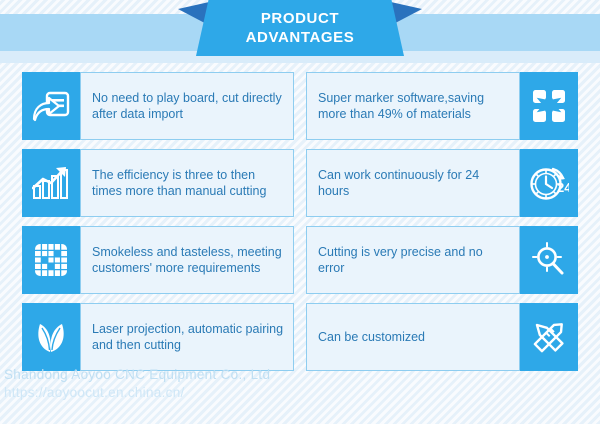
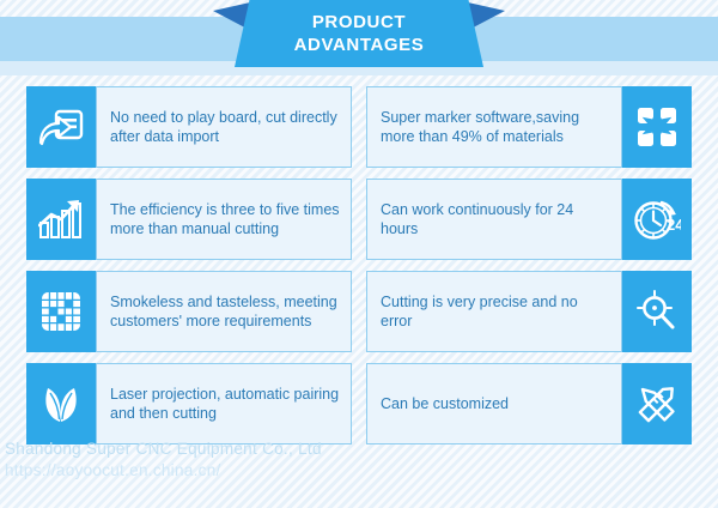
  PRODUCT
  ADVANTAGES
  No need to play board, cut directly after data import
  Super marker software,saving more than 49% of materials
- The efficiency is three to then times more than manual cutting
+ The efficiency is three to five times more than manual cutting
  24
  Can work continuously for 24 hours
  Smokeless and tasteless, meeting customers' more requirements
  Cutting is very precise and no error
  Laser projection, automatic pairing and then cutting
  Can be customized
- Shandong Aoyoo CNC Equipment Co., Ltd
+ Shandong Super CNC Equipment Co., Ltd
  https://aoyoocut.en.china.cn/
